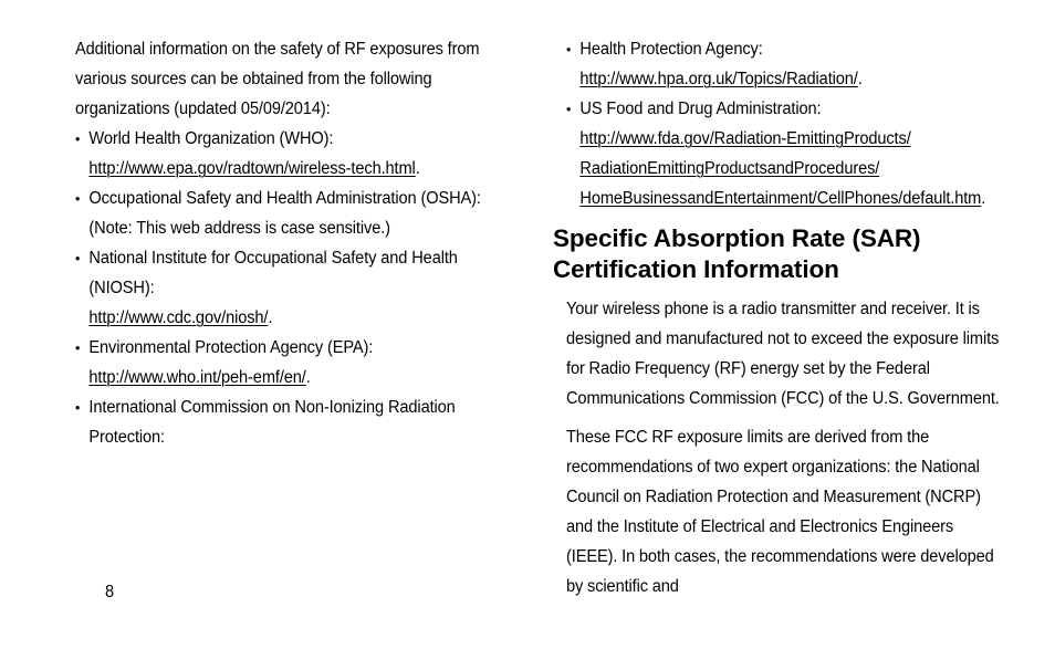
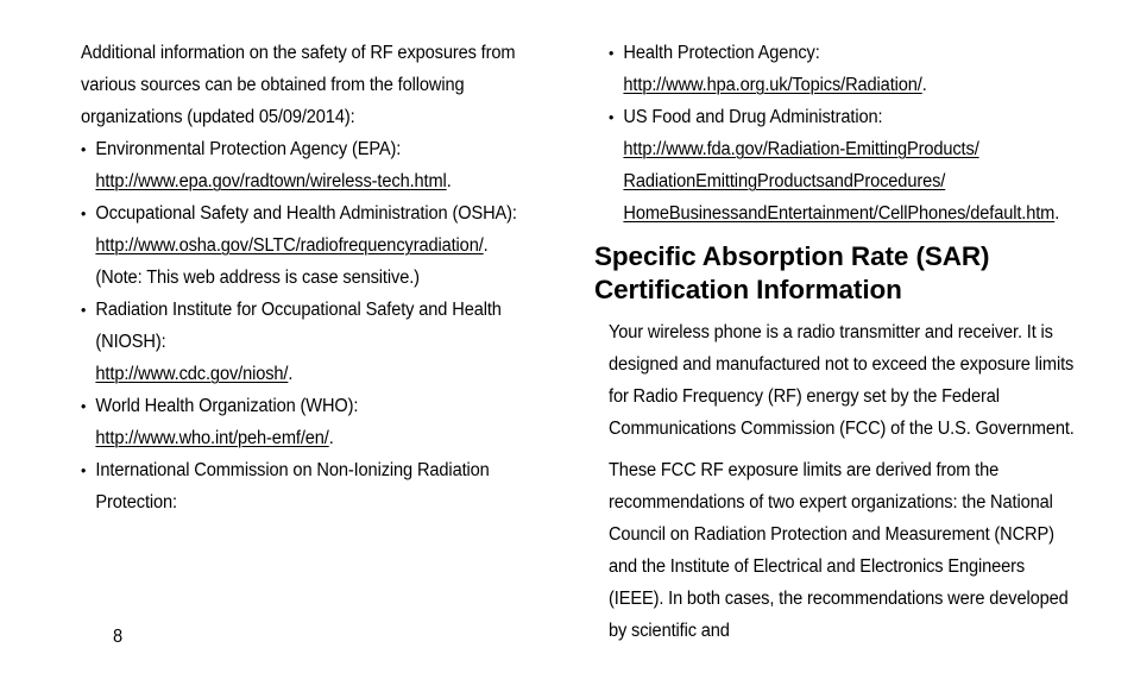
  Additional information on the safety of RF exposures from various sources can be obtained from the following organizations (updated 05/09/2014):
- World Health Organization (WHO):
+ Environmental Protection Agency (EPA):
  http://www.epa.gov/radtown/wireless-tech.html.
  Occupational Safety and Health Administration (OSHA):
+ http://www.osha.gov/SLTC/radiofrequencyradiation/.
  (Note: This web address is case sensitive.)
- National Institute for Occupational Safety and Health (NIOSH):
+ Radiation Institute for Occupational Safety and Health (NIOSH):
  http://www.cdc.gov/niosh/.
- Environmental Protection Agency (EPA):
+ World Health Organization (WHO):
  http://www.who.int/peh-emf/en/.
  International Commission on Non-Ionizing Radiation Protection:
  Health Protection Agency:
  http://www.hpa.org.uk/Topics/Radiation/.
  US Food and Drug Administration:
  http://www.fda.gov/Radiation-EmittingProducts/
  RadiationEmittingProductsandProcedures/
  HomeBusinessandEntertainment/CellPhones/default.htm.
  Specific Absorption Rate (SAR)
  Certification Information
  Your wireless phone is a radio transmitter and receiver. It is designed and manufactured not to exceed the exposure limits for Radio Frequency (RF) energy set by the Federal Communications Commission (FCC) of the U.S. Government.
  These FCC RF exposure limits are derived from the recommendations of two expert organizations: the National Council on Radiation Protection and Measurement (NCRP) and the Institute of Electrical and Electronics Engineers (IEEE). In both cases, the recommendations were developed by scientific and
  8
